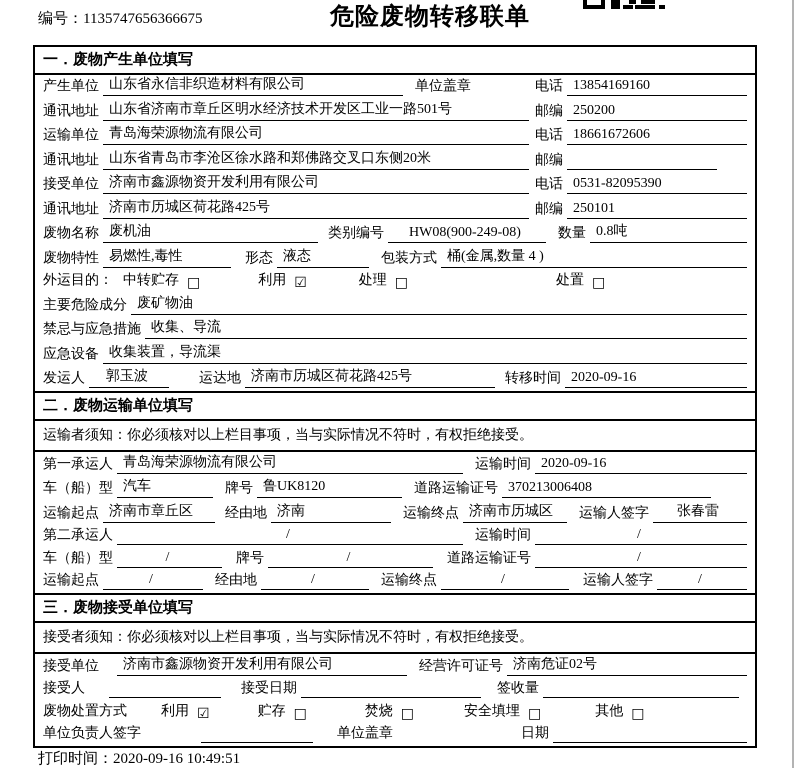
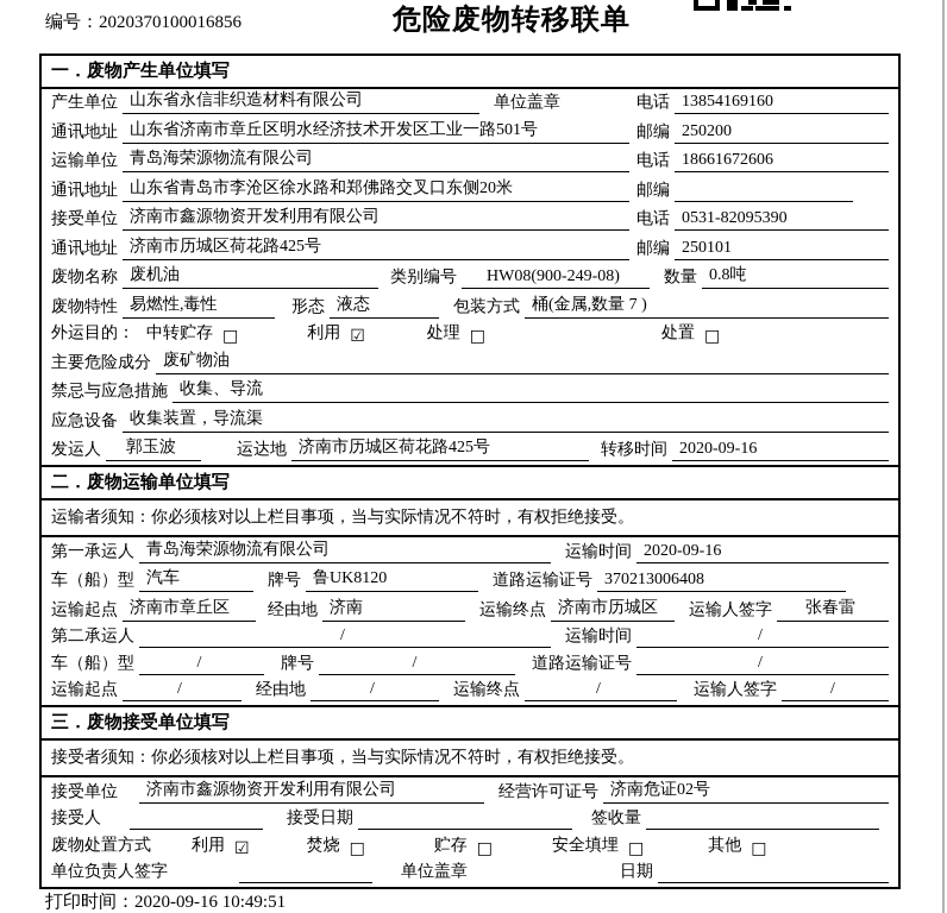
- 编号：1135747656366675
+ 编号：2020370100016856
  危险废物转移联单
  一．废物产生单位填写
  产生单位
  山东省永信非织造材料有限公司
  单位盖章
  电话
  13854169160
  通讯地址
  山东省济南市章丘区明水经济技术开发区工业一路501号
  邮编
  250200
  运输单位
  青岛海荣源物流有限公司
  电话
  18661672606
  通讯地址
  山东省青岛市李沧区徐水路和郑佛路交叉口东侧20米
  邮编
  接受单位
  济南市鑫源物资开发利用有限公司
  电话
  0531-82095390
  通讯地址
  济南市历城区荷花路425号
  邮编
  250101
  废物名称
  废机油
  类别编号
  HW08(900-249-08)
  数量
  0.8吨
  废物特性
  易燃性,毒性
  形态
  液态
  包装方式
- 桶(金属,数量 4 )
+ 桶(金属,数量 7 )
  外运目的：
  中转贮存
  □
  利用
  ☑
  处理
  □
  处置
  □
  主要危险成分
  废矿物油
  禁忌与应急措施
  收集、导流
  应急设备
  收集装置，导流渠
  发运人
  郭玉波
  运达地
  济南市历城区荷花路425号
  转移时间
  2020-09-16
  二．废物运输单位填写
  运输者须知：你必须核对以上栏目事项，当与实际情况不符时，有权拒绝接受。
  第一承运人
  青岛海荣源物流有限公司
  运输时间
  2020-09-16
  车（船）型
  汽车
  牌号
  鲁UK8120
  道路运输证号
  370213006408
  运输起点
  济南市章丘区
  经由地
  济南
  运输终点
  济南市历城区
  运输人签字
  张春雷
  第二承运人
  /
  运输时间
  /
  车（船）型
  /
  牌号
  /
  道路运输证号
  /
  运输起点
  /
  经由地
  /
  运输终点
  /
  运输人签字
  /
  三．废物接受单位填写
  接受者须知：你必须核对以上栏目事项，当与实际情况不符时，有权拒绝接受。
  接受单位
  济南市鑫源物资开发利用有限公司
  经营许可证号
  济南危证02号
  接受人
  接受日期
  签收量
  废物处置方式
  利用
  ☑
- 贮存
+ 焚烧
  □
- 焚烧
+ 贮存
  □
  安全填埋
  □
  其他
  □
  单位负责人签字
  单位盖章
  日期
  打印时间：2020-09-16 10:49:51
